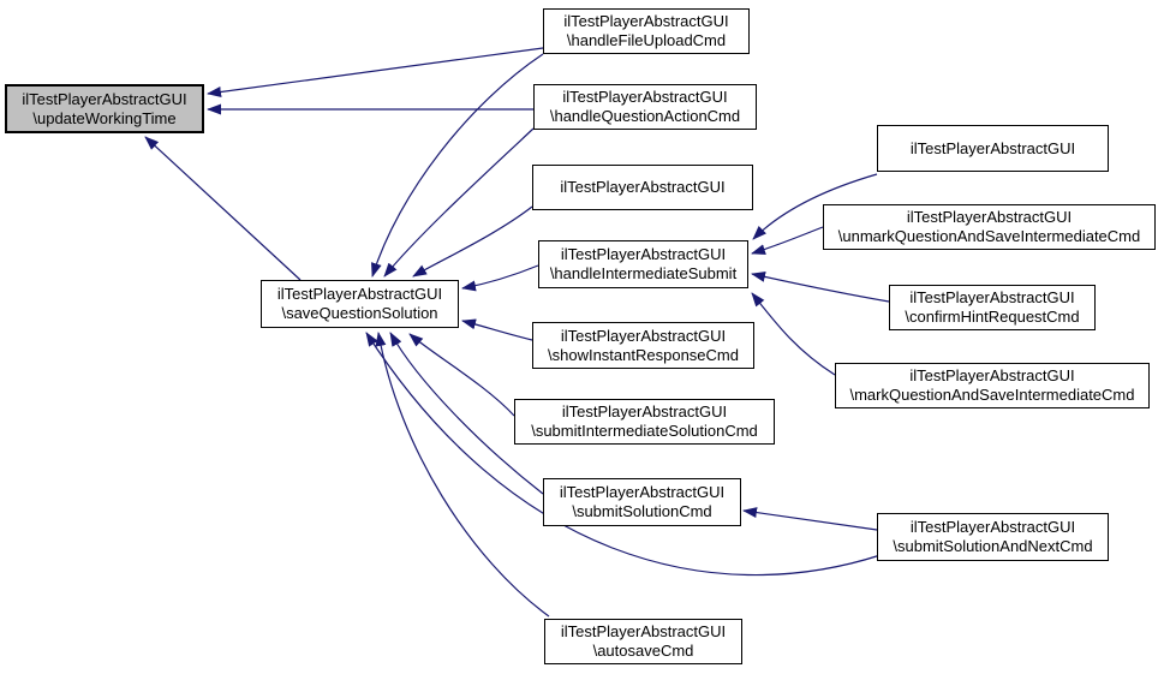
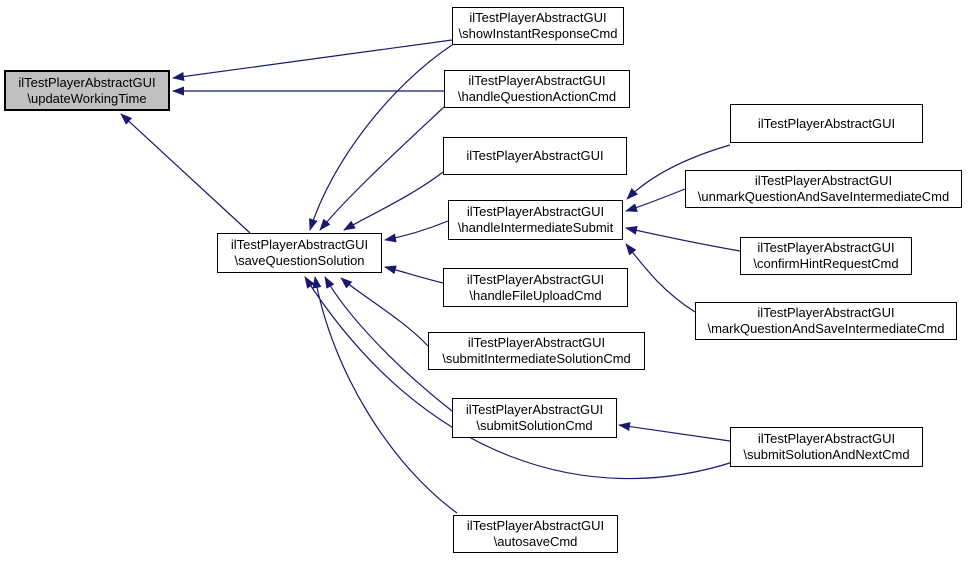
  ilTestPlayerAbstractGUI
  \updateWorkingTime
  ilTestPlayerAbstractGUI
- \handleFileUploadCmd
+ \showInstantResponseCmd
  ilTestPlayerAbstractGUI
  \handleQuestionActionCmd
  ilTestPlayerAbstractGUI
  ilTestPlayerAbstractGUI
  \handleIntermediateSubmit
  ilTestPlayerAbstractGUI
  \saveQuestionSolution
  ilTestPlayerAbstractGUI
- \showInstantResponseCmd
+ \handleFileUploadCmd
  ilTestPlayerAbstractGUI
  \submitIntermediateSolutionCmd
  ilTestPlayerAbstractGUI
  \submitSolutionCmd
  ilTestPlayerAbstractGUI
  \autosaveCmd
  ilTestPlayerAbstractGUI
  ilTestPlayerAbstractGUI
  \unmarkQuestionAndSaveIntermediateCmd
  ilTestPlayerAbstractGUI
  \confirmHintRequestCmd
  ilTestPlayerAbstractGUI
  \markQuestionAndSaveIntermediateCmd
  ilTestPlayerAbstractGUI
  \submitSolutionAndNextCmd
